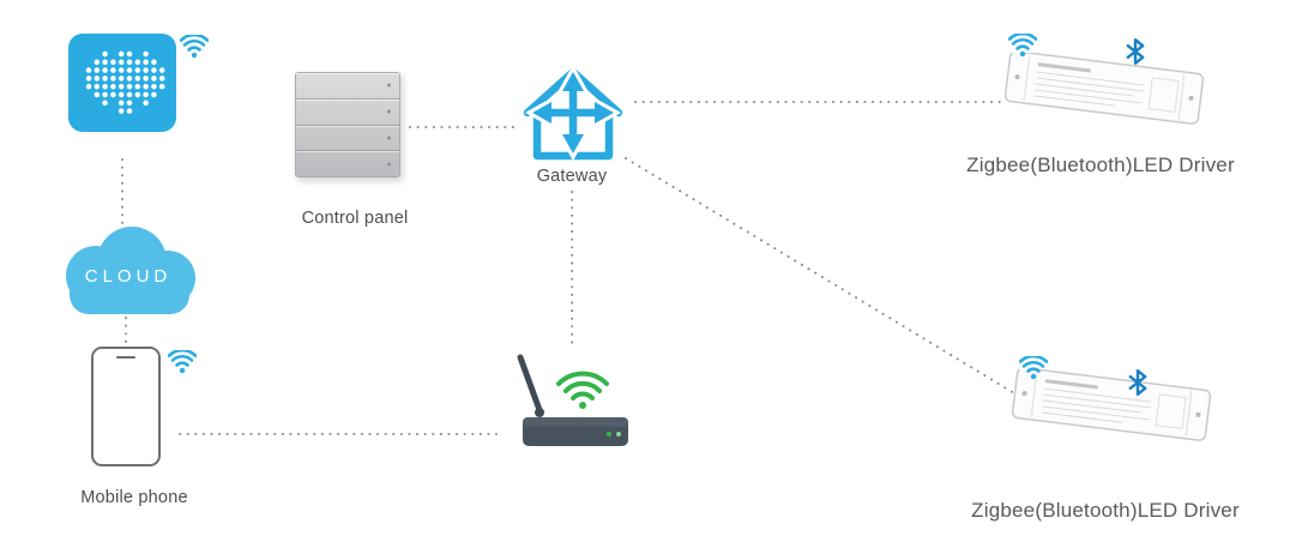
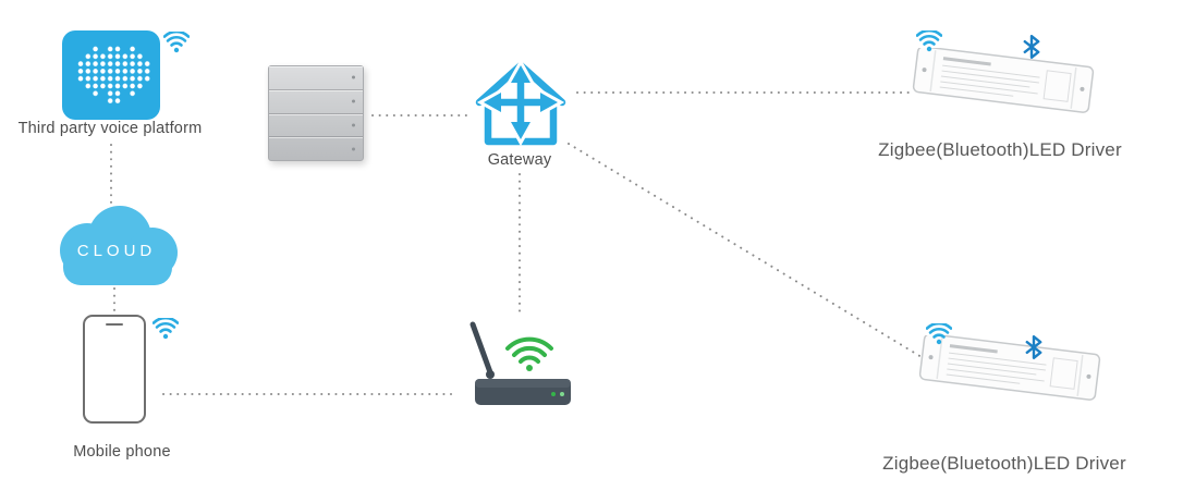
+ Third party voice platform
  CLOUD
  Mobile phone
- Control panel
  Gateway
  Zigbee(Bluetooth)LED Driver
  Zigbee(Bluetooth)LED Driver
